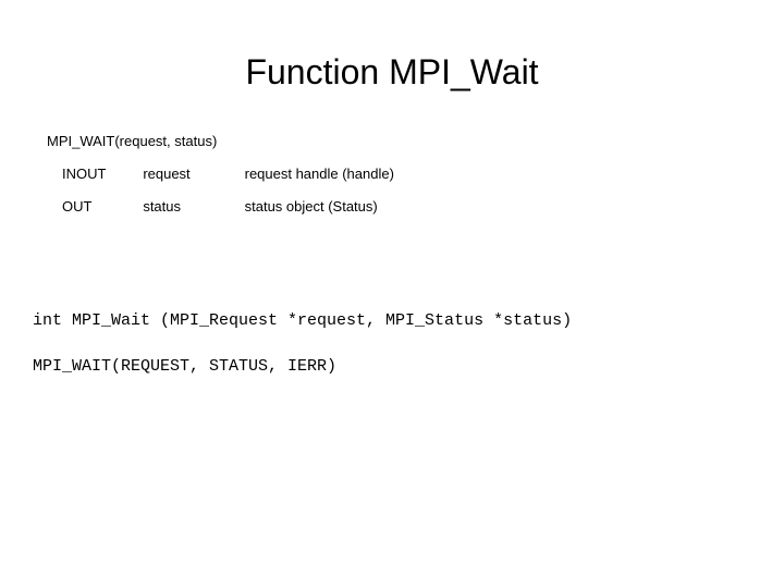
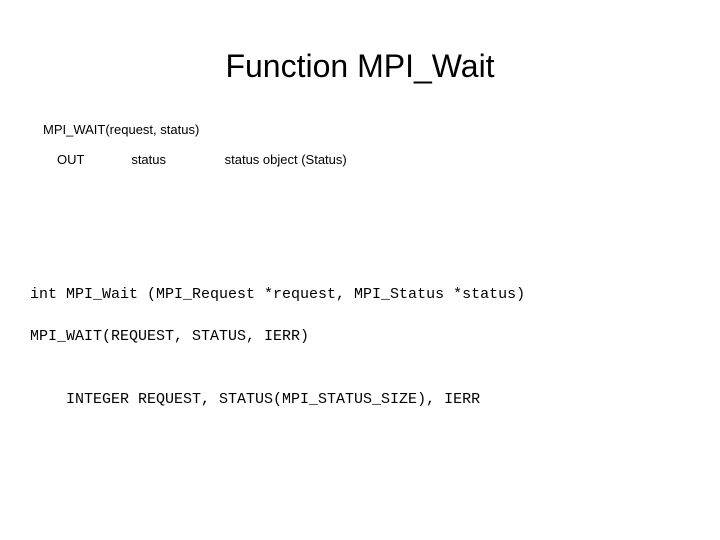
  Function MPI_Wait
  MPI_WAIT(request, status)
- INOUT	request	request handle (handle)
  OUT	status	status object (Status)
  int MPI_Wait (MPI_Request *request, MPI_Status *status)
  MPI_WAIT(REQUEST, STATUS, IERR)
+ INTEGER REQUEST, STATUS(MPI_STATUS_SIZE), IERR
